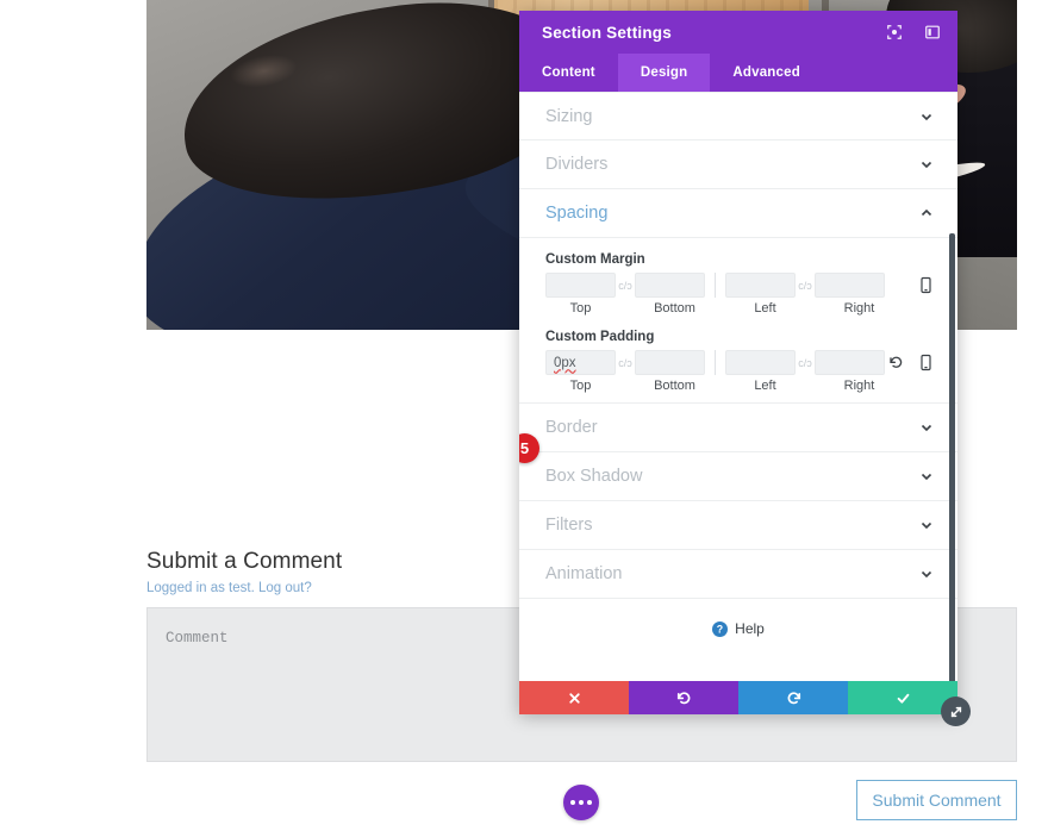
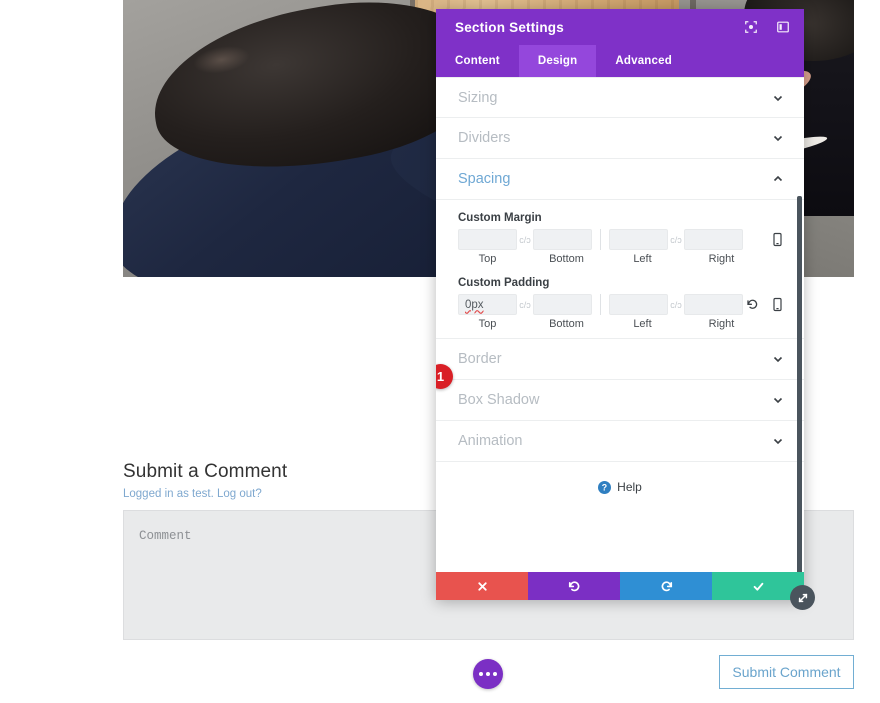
  Submit a Comment
  Logged in as test. Log out?
  Comment
  Submit Comment
  Section Settings
  Content
  Design
  Advanced
  Sizing
  Dividers
  Spacing
  Custom Margin
  c/ɔ
  c/ɔ
  Top
  Bottom
  Left
  Right
  Custom Padding
  0px
  c/ɔ
  c/ɔ
  Top
  Bottom
  Left
  Right
  Border
  Box Shadow
- Filters
  Animation
  ?
  Help
- 5
+ 1
